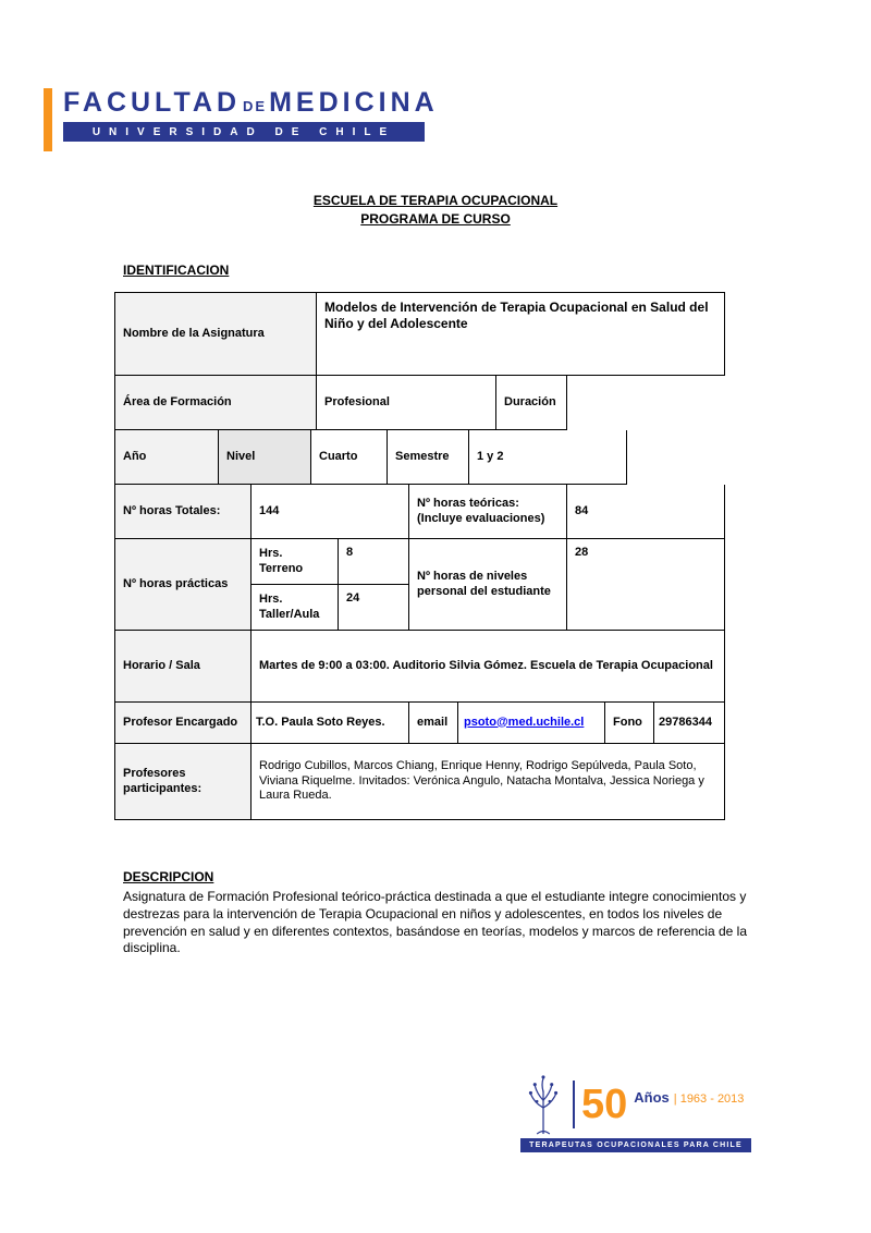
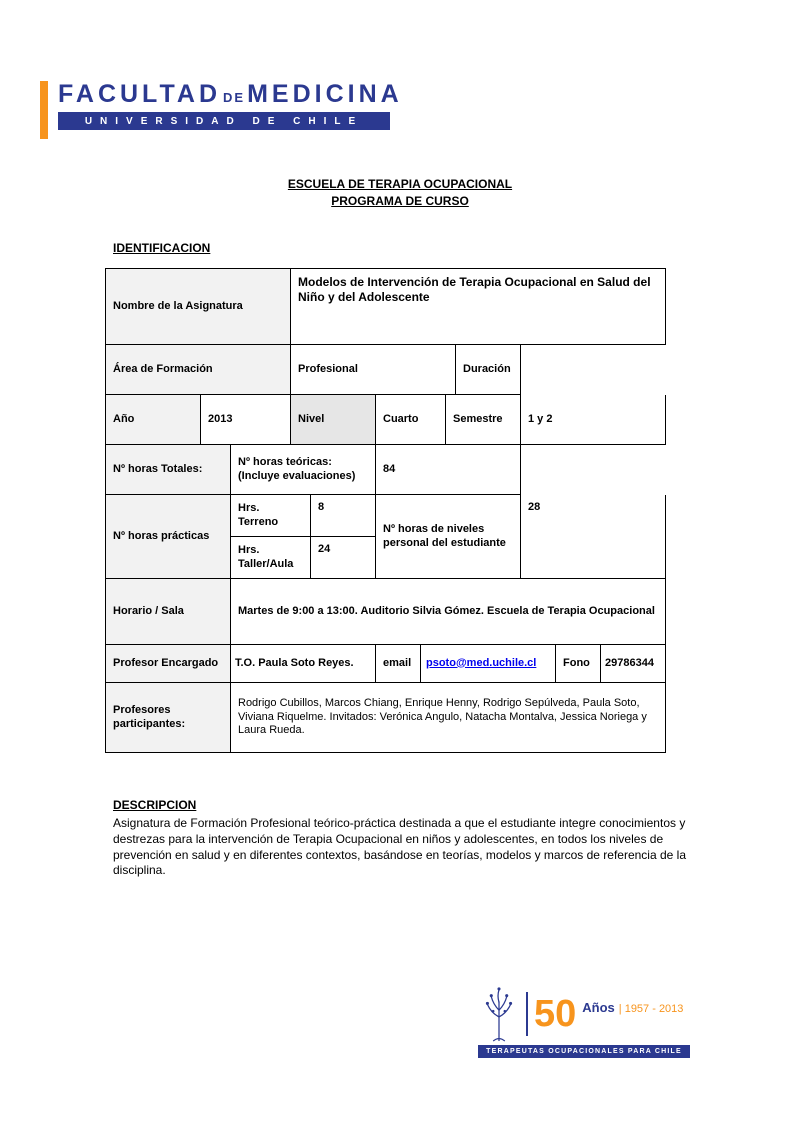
  FACULTAD DE MEDICINA
  UNIVERSIDAD DE CHILE
  ESCUELA DE TERAPIA OCUPACIONAL
  PROGRAMA DE CURSO
  IDENTIFICACION
  Nombre de la Asignatura
  Modelos de Intervención de Terapia Ocupacional en Salud del Niño y del Adolescente
  Área de Formación
  Profesional
  Duración
  Año
+ 2013
  Nivel
  Cuarto
  Semestre
  1 y 2
  Nº horas Totales:
- 144
  Nº horas teóricas:
  (Incluye evaluaciones)
  84
  Nº horas prácticas
  Hrs.
  Terreno
  8
  Hrs.
  Taller/Aula
  24
  Nº horas de niveles personal del estudiante
  28
  Horario / Sala
- Martes de 9:00 a 03:00. Auditorio Silvia Gómez. Escuela de Terapia Ocupacional
+ Martes de 9:00 a 13:00. Auditorio Silvia Gómez. Escuela de Terapia Ocupacional
  Profesor Encargado
  T.O. Paula Soto Reyes.
  email
  psoto@med.uchile.cl
  Fono
  29786344
  Profesores participantes:
  Rodrigo Cubillos, Marcos Chiang, Enrique Henny, Rodrigo Sepúlveda, Paula Soto, Viviana Riquelme. Invitados: Verónica Angulo, Natacha Montalva, Jessica Noriega y Laura Rueda.
  DESCRIPCION
  Asignatura de Formación Profesional teórico-práctica destinada a que el estudiante integre conocimientos y destrezas para la intervención de Terapia Ocupacional en niños y adolescentes, en todos los niveles de prevención en salud y en diferentes contextos, basándose en teorías, modelos y marcos de referencia de la disciplina.
  50
  Años
- | 1963 - 2013
+ | 1957 - 2013
